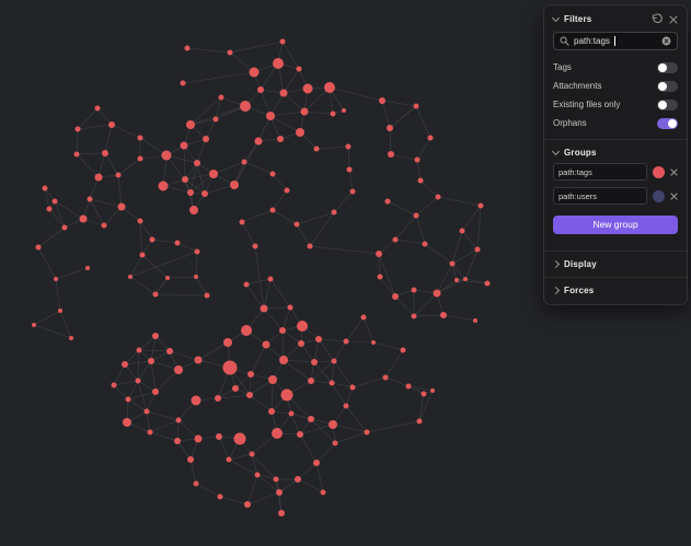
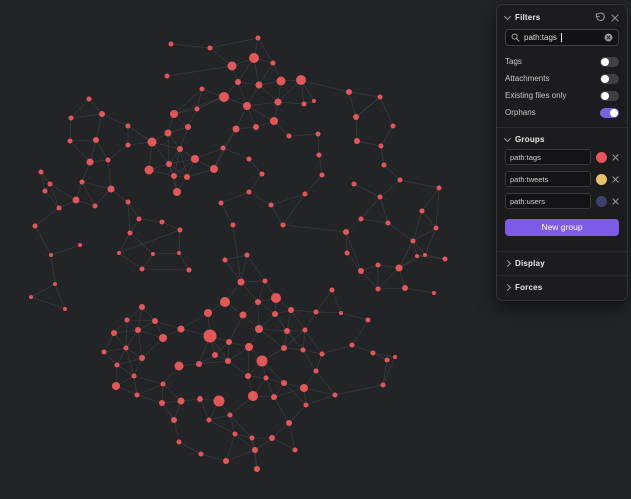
  Filters
  path:tags
  Tags
  Attachments
  Existing files only
  Orphans
  Groups
  path:tags
+ path:tweets
  path:users
  New group
  Display
  Forces
